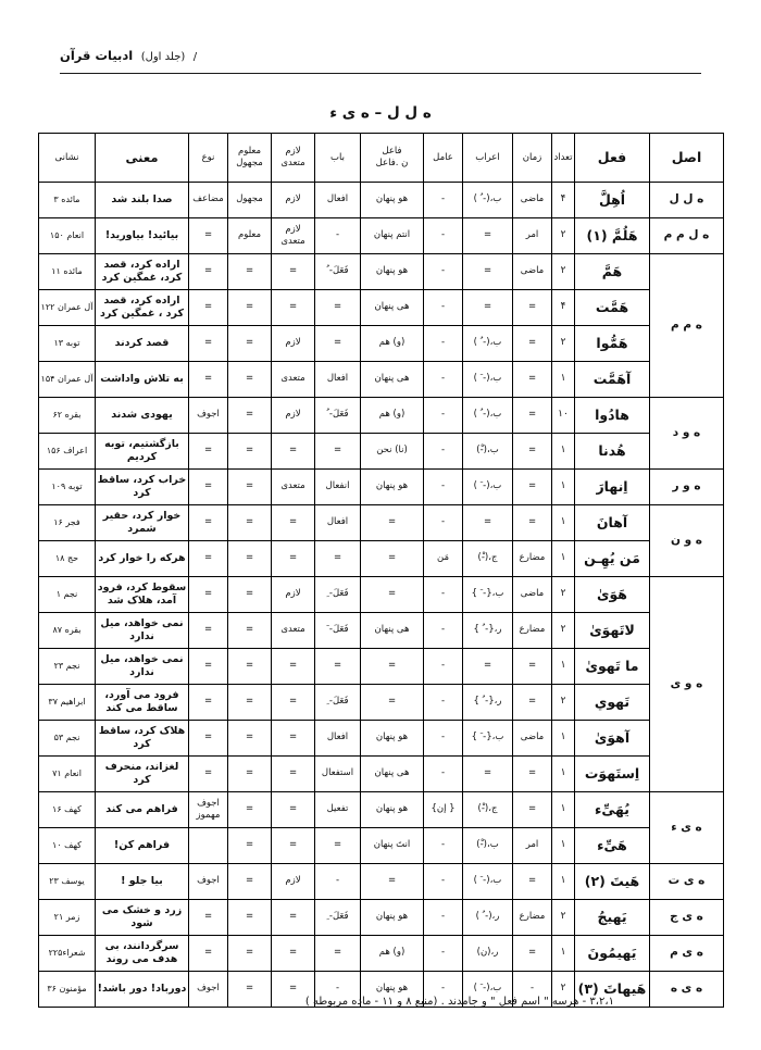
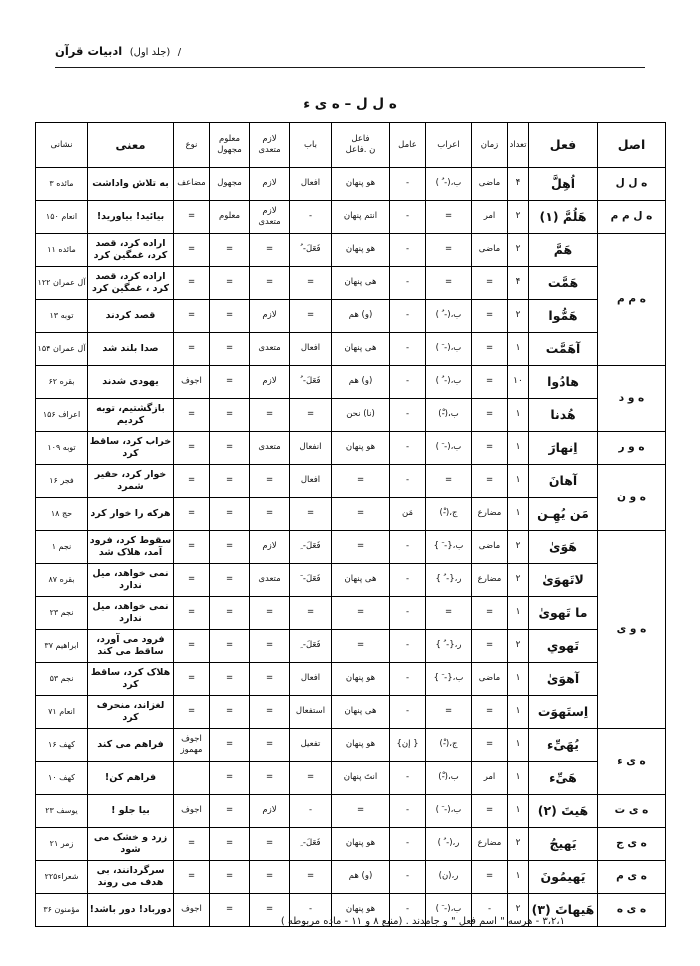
  ادبیات قرآن (جلد اول) /
  ه ل ل – ه ی ء
  اصل	فعل	تعداد	زمان	اعراب	عامل	فاعل ن .فاعل	باب	لازم متعدی	معلوم مجهول	نوع	معنی	نشانی
- ه ل ل	اُهِلَّ	۴	ماضی	ب،(- ُ )	-	هو پنهان	افعال	لازم	مجهول	مضاعف	صدا بلند شد	مائده ۳
+ ه ل ل	اُهِلَّ	۴	ماضی	ب،(- ُ )	-	هو پنهان	افعال	لازم	مجهول	مضاعف	به تلاش واداشت	مائده ۳
  ه ل م م	هَلُمَّ (۱)	۲	امر	=	-	انتم پنهان	-	لازم متعدی	معلوم	=	بیائید! بیاورید!	انعام ۱۵۰
  ه م م	هَمَّ	۲	ماضی	=	-	هو پنهان	فَعَلَ- ُ	=	=	=	اراده کرد، قصد کرد، غمگین کرد	مائده ۱۱
  هَمَّت	۴	=	=	-	هی پنهان	=	=	=	=	اراده کرد، قصد کرد ، غمگین کرد	آل عمران ۱۲۲
  هَمُّوا	۲	=	ب،(- ُ )	-	(و) هم	=	لازم	=	=	قصد کردند	توبه ۱۳
- آهَمَّت	۱	=	ب،(- َ )	-	هی پنهان	افعال	متعدی	=	=	به تلاش واداشت	آل عمران ۱۵۴
+ آهَمَّت	۱	=	ب،(- َ )	-	هی پنهان	افعال	متعدی	=	=	صدا بلند شد	آل عمران ۱۵۴
  ه و د	هادُوا	۱۰	=	ب،(- ُ )	-	(و) هم	فَعَلَ- ُ	لازم	=	اجوف	یهودی شدند	بقره ۶۲
  هُدنا	۱	=	ب،(-ْ)	-	(نا) نحن	=	=	=	=	بازگشتیم، توبه کردیم	اعراف ۱۵۶
  ه و ر	اِنهارَ	۱	=	ب،(- َ )	-	هو پنهان	انفعال	متعدی	=	=	خراب کرد، ساقط کرد	توبه ۱۰۹
  ه و ن	آهانَ	۱	=	=	-	=	افعال	=	=	=	خوار کرد، حقیر شمرد	فجر ۱۶
  مَن یُهِـن	۱	مضارع	ج،(-ْ)	مَن	=	=	=	=	=	هرکه را خوار کرد	حج ۱۸
  ه و ی	هَوَىٰ	۲	ماضی	ب،{- َ }	-	=	فَعَلَ- ِ	لازم	=	=	سقوط کرد، فرود آمد، هلاک شد	نجم ۱
  لاتَهوَىٰ	۲	مضارع	ر،{- ُ }	-	هی پنهان	فَعَلَ- َ	متعدی	=	=	نمی خواهد، میل ندارد	بقره ۸۷
  ما تَهوىٰ	۱	=	=	-	=	=	=	=	=	نمی خواهد، میل ندارد	نجم ۲۳
  تَهوي	۲	=	ر،{- ُ }	-	=	فَعَلَ- ِ	=	=	=	فرود می آورد، ساقط می کند	ابراهیم ۳۷
  آهوَىٰ	۱	ماضی	ب،{- َ }	-	هو پنهان	افعال	=	=	=	هلاک کرد، ساقط کرد	نجم ۵۳
  اِستَهوَت	۱	=	=	-	هی پنهان	استفعال	=	=	=	لغزاند، منحرف کرد	انعام ۷۱
  ه ی ء	یُهَیِّء	۱	=	ج،(-ْ)	{ إن}	هو پنهان	تفعیل	=	=	اجوف مهموز	فراهم می کند	کهف ۱۶
  هَیِّء	۱	امر	ب،(-ْ)	-	انتَ پنهان	=	=	=		فراهم کن!	کهف ۱۰
  ه ی ت	هَیتَ (۲)	۱	=	ب،(- َ )	-	=	-	لازم	=	اجوف	بیا جلو !	یوسف ۲۳
  ه ی ج	یَهیجُ	۲	مضارع	ر،(- ُ )	-	هو پنهان	فَعَلَ- ِ	=	=	=	زرد و خشک می شود	زمر ۲۱
  ه ی م	یَهیمُونَ	۱	=	ر،(ن)	-	(و) هم	=	=	=	=	سرگردانند، بی هدف می روند	شعراء۲۲۵
  ه ی ه	هَیهاتَ (۳)	۲	-	ب،(- َ )	-	هو پنهان	-	=	=	اجوف	دورباد! دور باشد!	مؤمنون ۳۶
  ۳،۲،۱ - هرسه " اسم فعل " و جامدند . (منبع ۸ و ۱۱ - ماده مربوطه )
